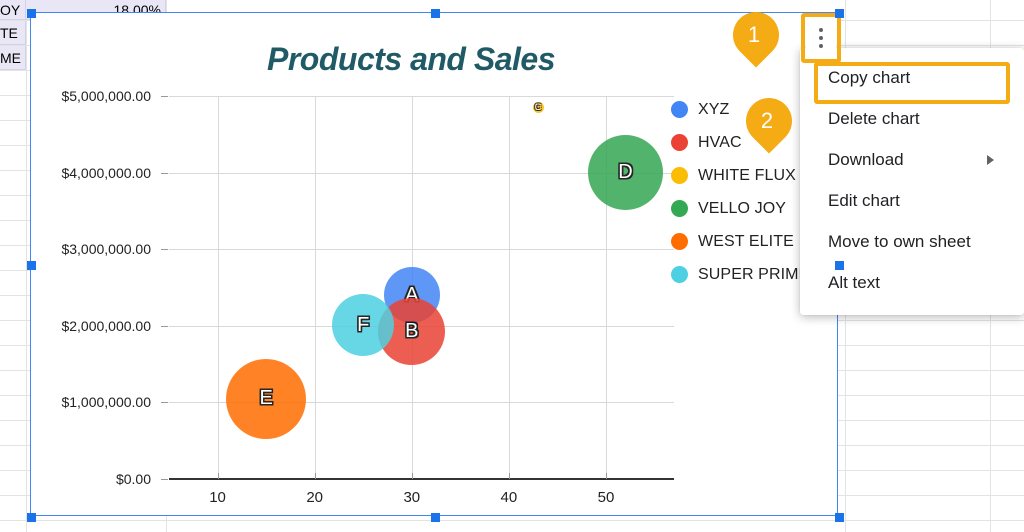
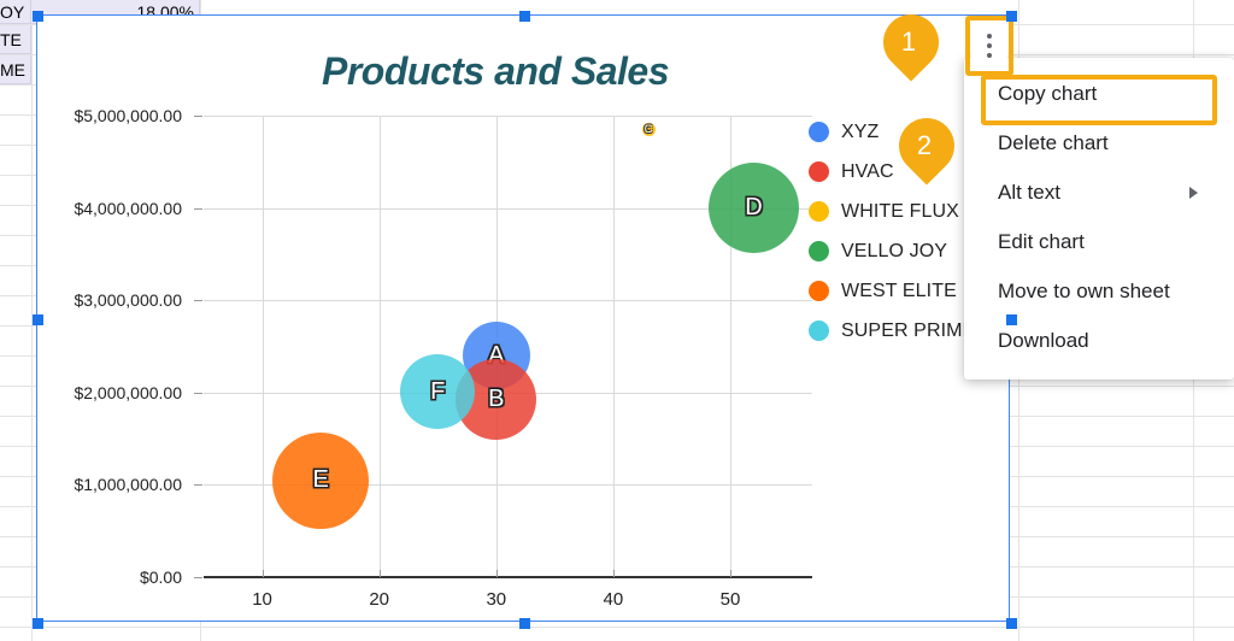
  OY
  18.00%
  TE
  ME
  Products and Sales
  $0.00
  $1,000,000.00
  $2,000,000.00
  $3,000,000.00
  $4,000,000.00
  $5,000,000.00
  10
  20
  30
  40
  50
  A
  B
  C
  D
  E
  F
  XYZ
  HVAC
  WHITE FLUX
  VELLO JOY
  WEST ELITE
  SUPER PRIM
  Copy chart
  Delete chart
- Download
+ Alt text
  Edit chart
  Move to own sheet
- Alt text
+ Download
  1
  2
